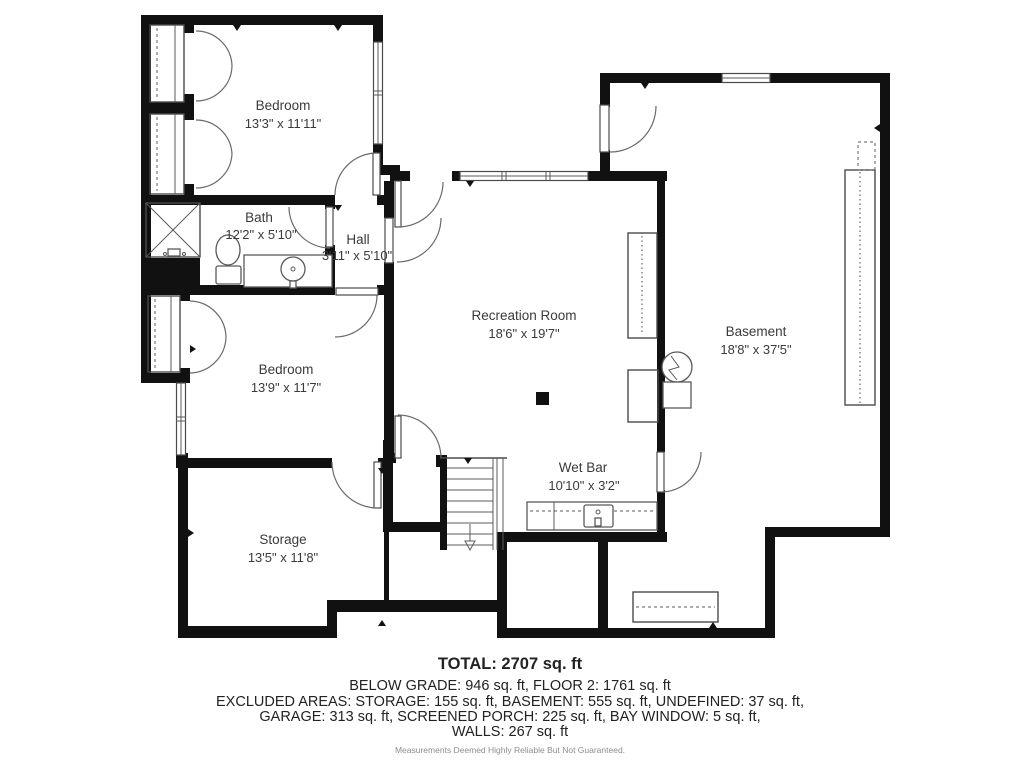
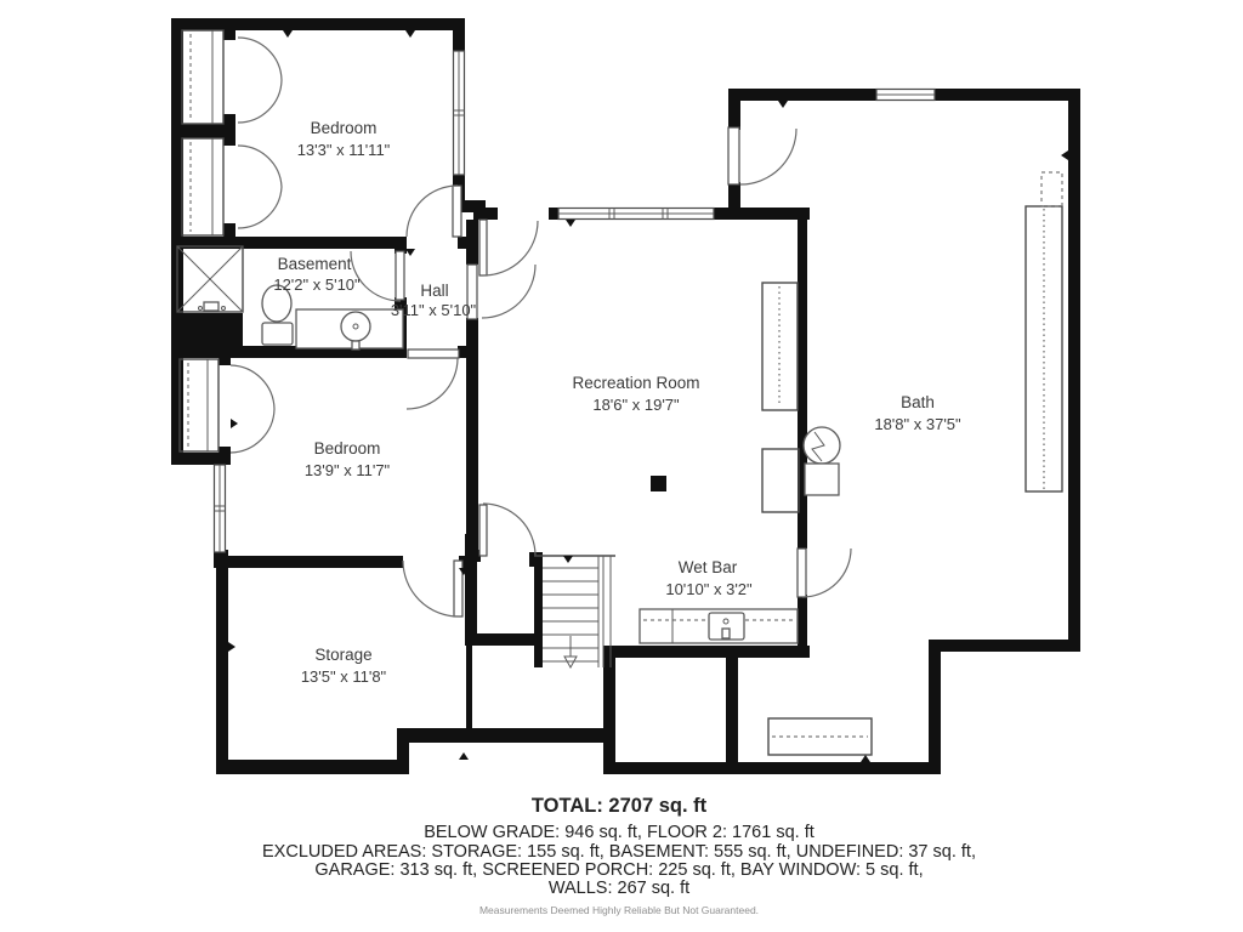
  Bedroom
  13'3" x 11'11"
- Bath
+ Basement
  12'2" x 5'10"
  Hall
  3'11" x 5'10"
  Bedroom
  13'9" x 11'7"
  Storage
  13'5" x 11'8"
  Recreation Room
  18'6" x 19'7"
  Wet Bar
  10'10" x 3'2"
- Basement
+ Bath
  18'8" x 37'5"
  TOTAL: 2707 sq. ft
  BELOW GRADE: 946 sq. ft, FLOOR 2: 1761 sq. ft
  EXCLUDED AREAS: STORAGE: 155 sq. ft, BASEMENT: 555 sq. ft, UNDEFINED: 37 sq. ft,
  GARAGE: 313 sq. ft, SCREENED PORCH: 225 sq. ft, BAY WINDOW: 5 sq. ft,
  WALLS: 267 sq. ft
  Measurements Deemed Highly Reliable But Not Guaranteed.
